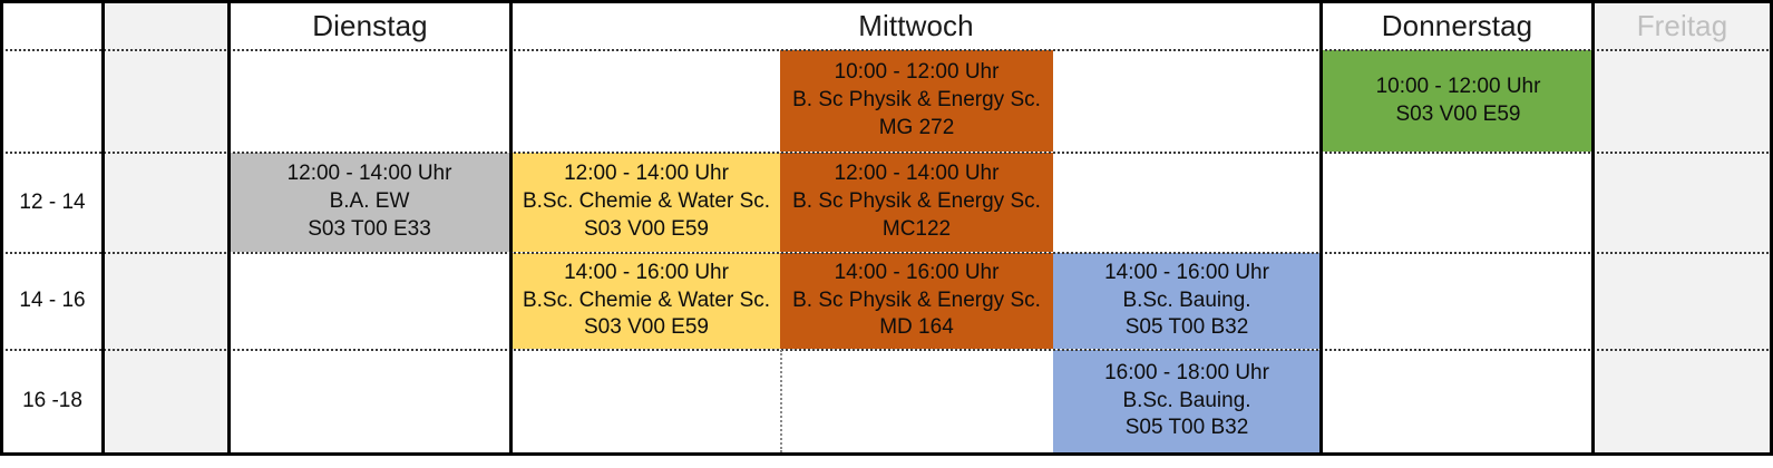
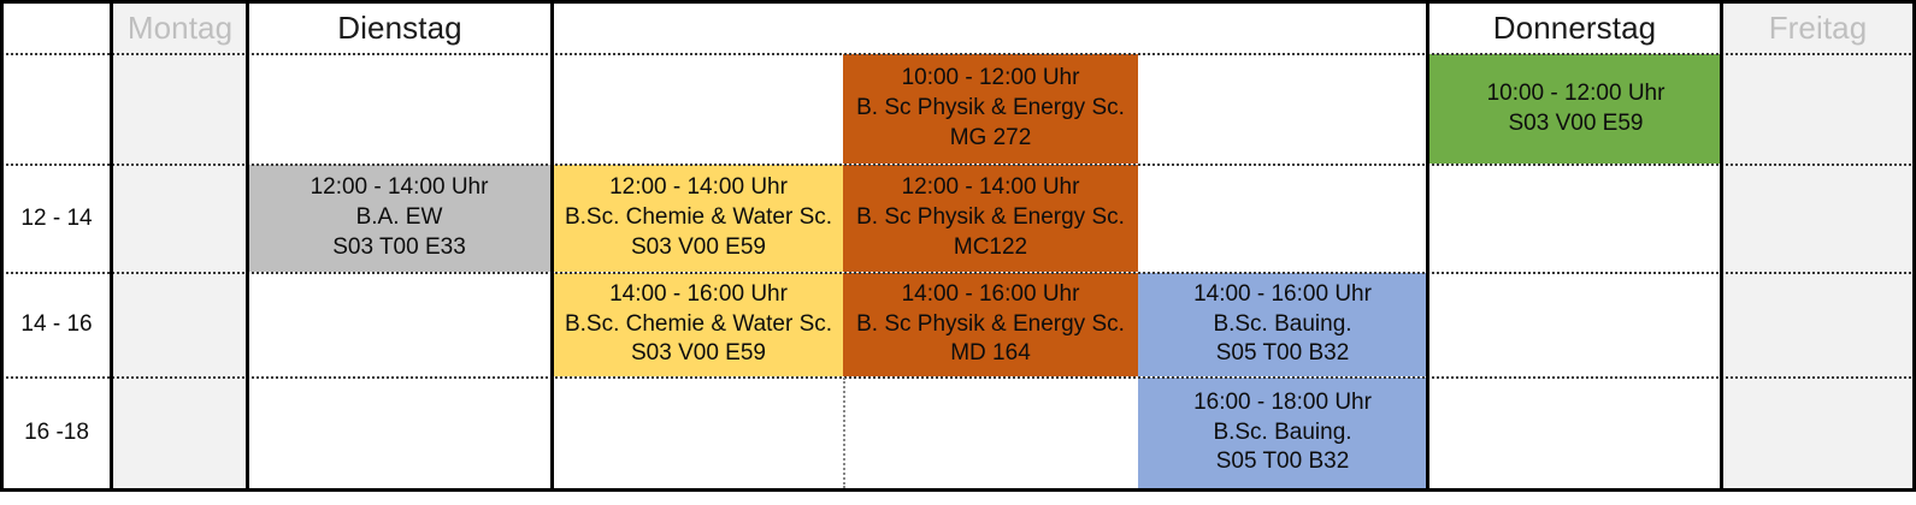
  10:00 - 12:00 Uhr
  B. Sc Physik & Energy Sc.
  MG 272
  10:00 - 12:00 Uhr
  S03 V00 E59
  12:00 - 14:00 Uhr
  B.A. EW
  S03 T00 E33
  12:00 - 14:00 Uhr
  B.Sc. Chemie & Water Sc.
  S03 V00 E59
  12:00 - 14:00 Uhr
  B. Sc Physik & Energy Sc.
  MC122
  14:00 - 16:00 Uhr
  B.Sc. Chemie & Water Sc.
  S03 V00 E59
  14:00 - 16:00 Uhr
  B. Sc Physik & Energy Sc.
  MD 164
  14:00 - 16:00 Uhr
  B.Sc. Bauing.
  S05 T00 B32
  16:00 - 18:00 Uhr
  B.Sc. Bauing.
  S05 T00 B32
+ Montag
  Dienstag
- Mittwoch
  Donnerstag
  Freitag
  12 - 14
  14 - 16
  16 -18
